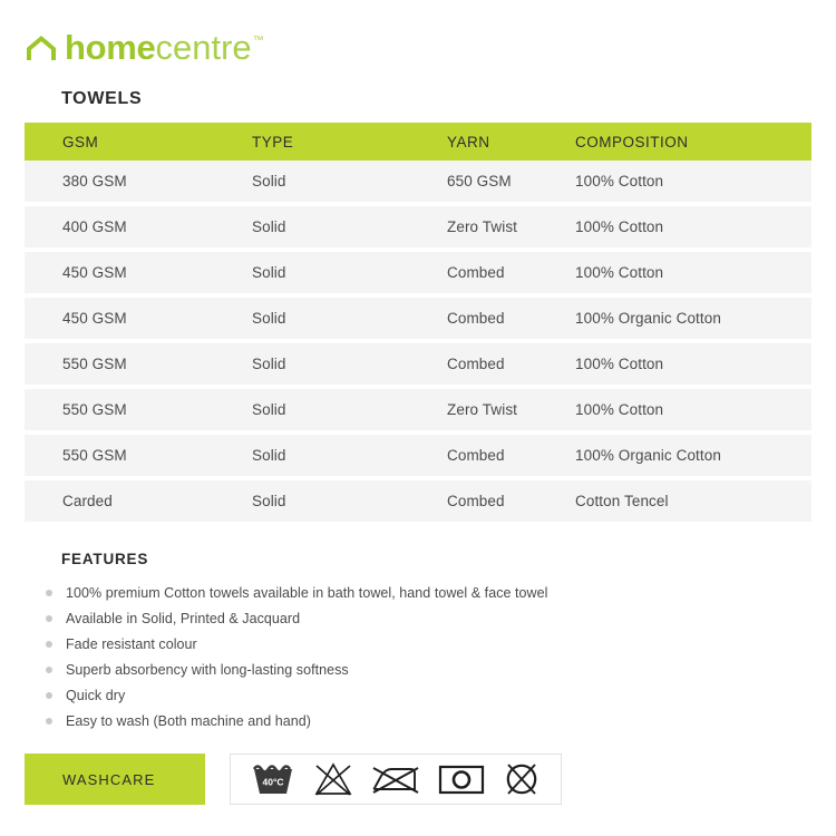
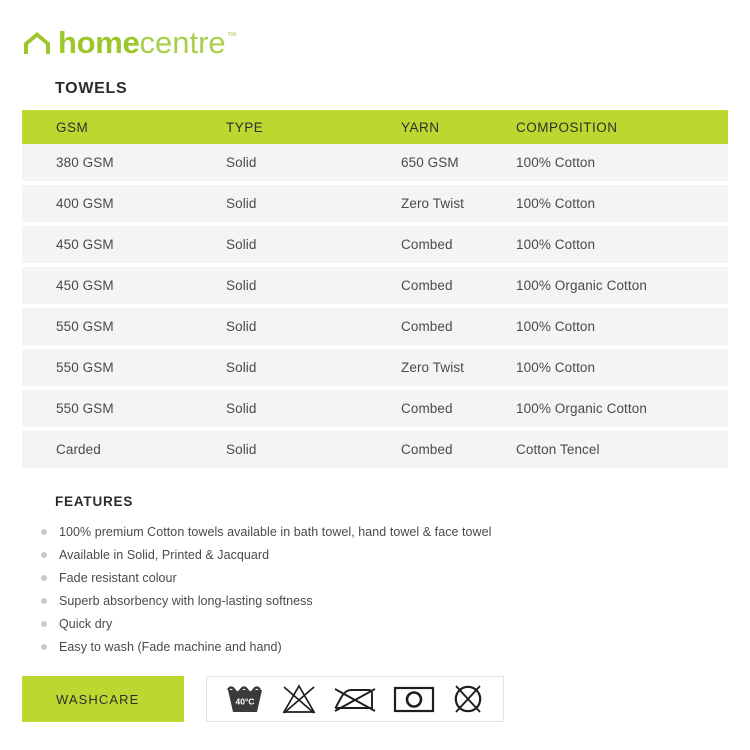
  home
  centre
  ™
  TOWELS
  GSM
  TYPE
  YARN
  COMPOSITION
  380 GSM
  Solid
  650 GSM
  100% Cotton
  400 GSM
  Solid
  Zero Twist
  100% Cotton
  450 GSM
  Solid
  Combed
  100% Cotton
  450 GSM
  Solid
  Combed
  100% Organic Cotton
  550 GSM
  Solid
  Combed
  100% Cotton
  550 GSM
  Solid
  Zero Twist
  100% Cotton
  550 GSM
  Solid
  Combed
  100% Organic Cotton
  Carded
  Solid
  Combed
  Cotton Tencel
  FEATURES
  100% premium Cotton towels available in bath towel, hand towel & face towel
  Available in Solid, Printed & Jacquard
  Fade resistant colour
  Superb absorbency with long-lasting softness
  Quick dry
- Easy to wash (Both machine and hand)
+ Easy to wash (Fade machine and hand)
  WASHCARE
  40°C
